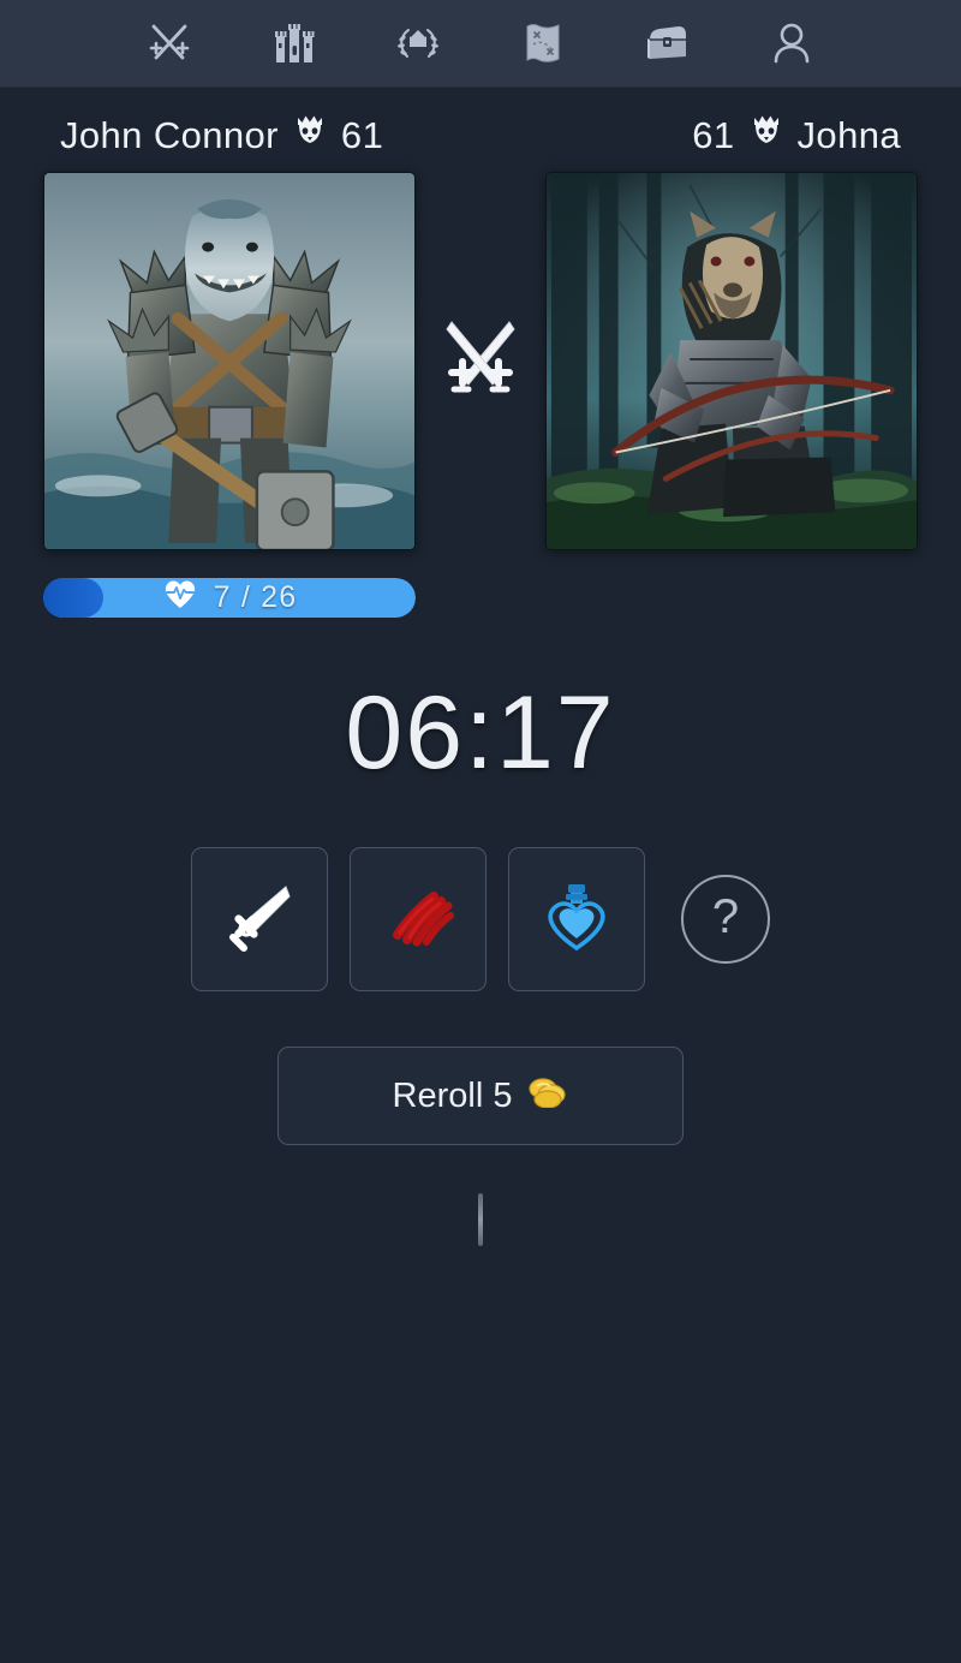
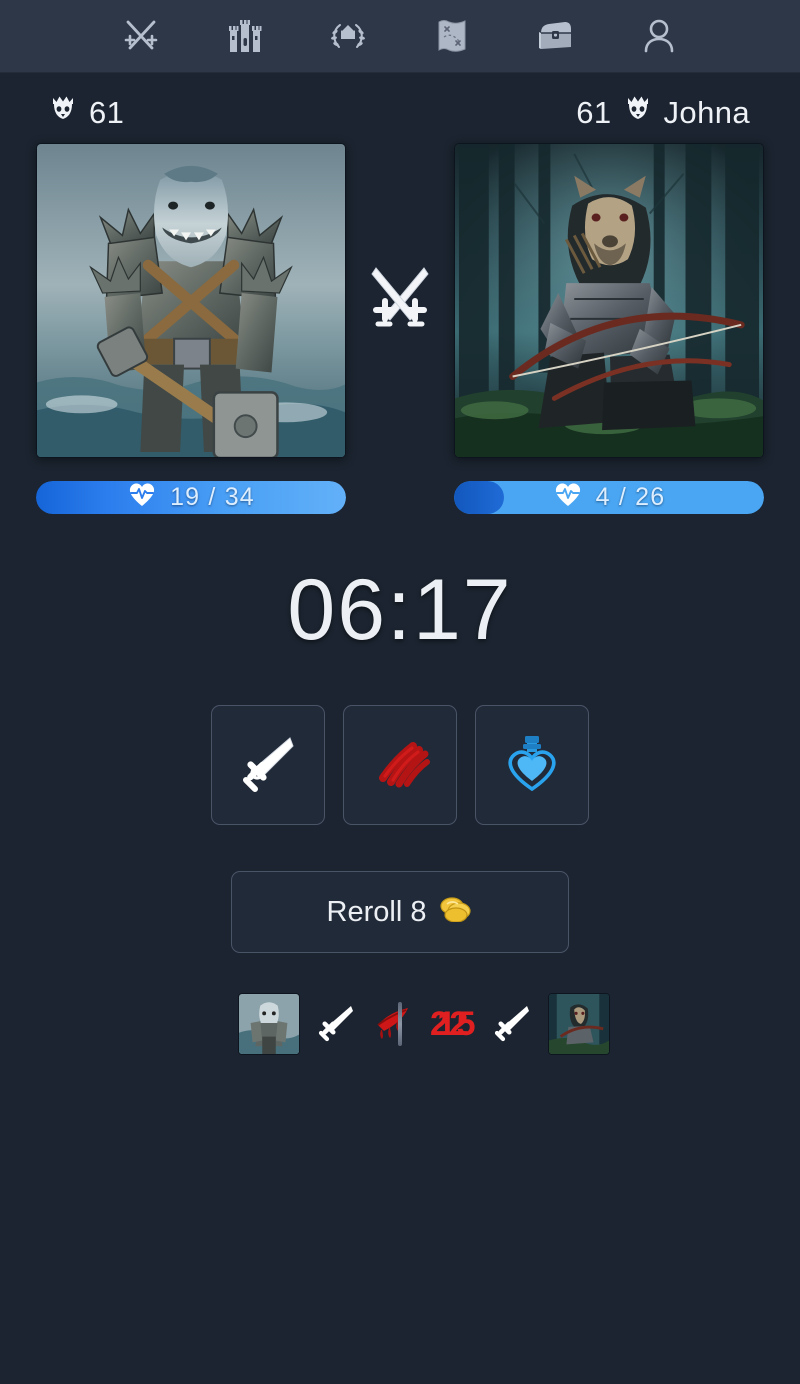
- John Connor
  61
  61
  Johna
+ 19 / 34
- 7 / 26
+ 4 / 26
  06:17
- ?
- Reroll 5
+ Reroll 8
+ 22
+ 15
